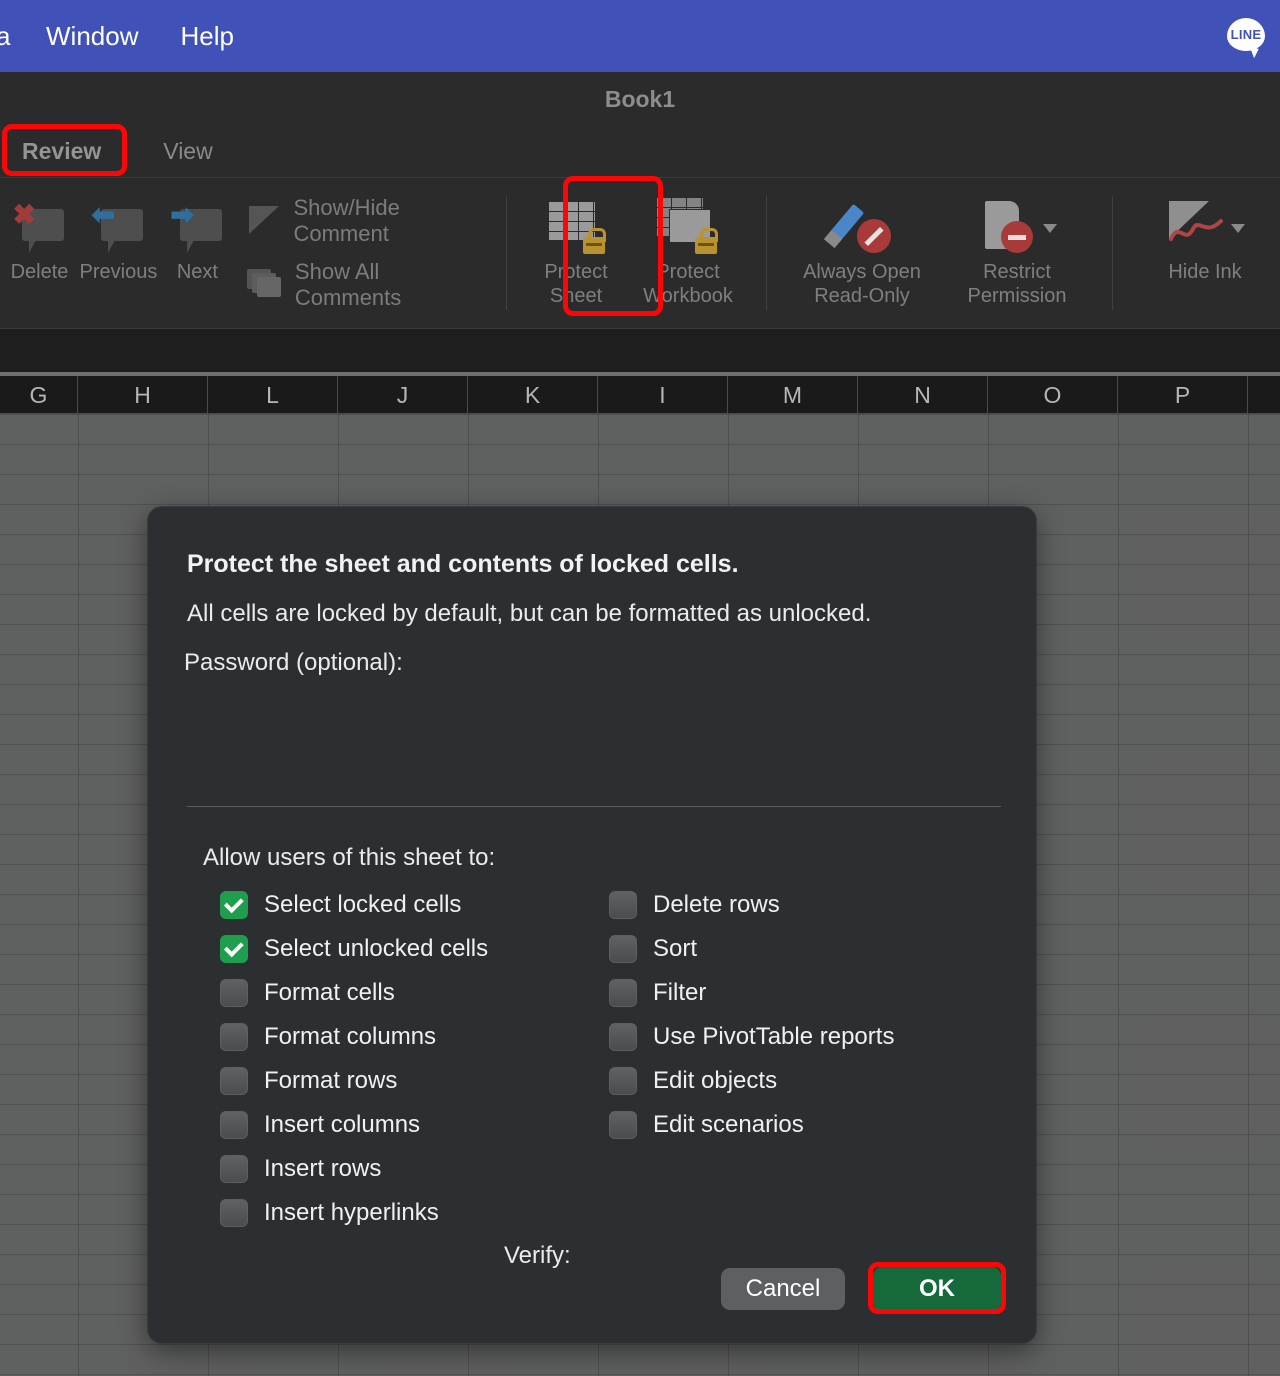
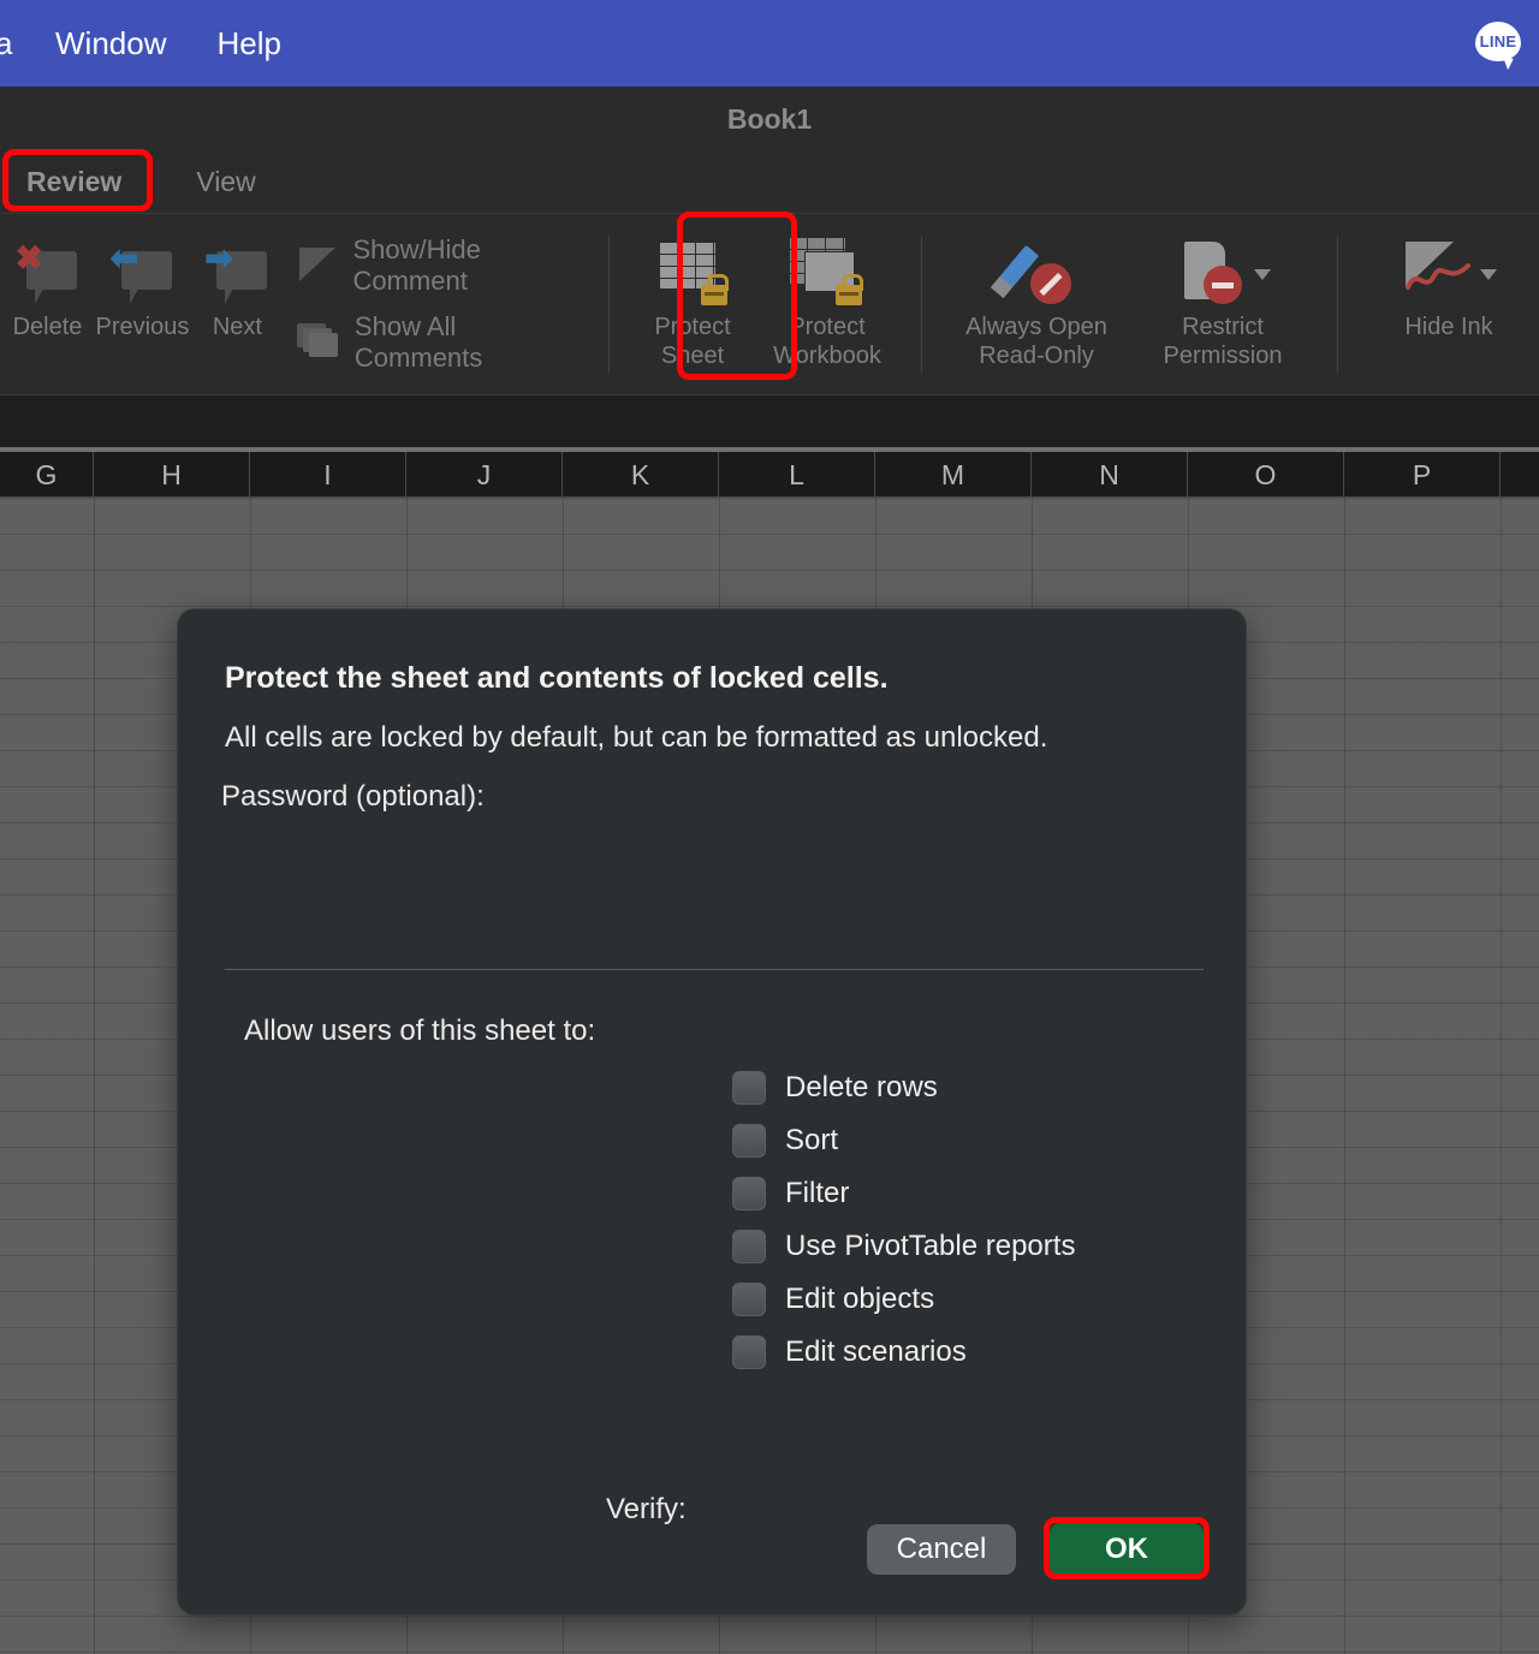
  a
  Window
  Help
  LINE
  Book1
  Review
  View
  ✖
  Delete
  ⬅
  Previous
  ➡
  Next
  Show/Hide Comment
  Show All Comments
  Protect
  Sheet
  Protect
  Workbook
  Always Open
  Read-Only
  Restrict
  Permission
  Hide Ink
  G
  H
- L
+ I
  J
  K
- I
+ L
  M
  N
  O
  P
  Protect the sheet and contents of locked cells.
  All cells are locked by default, but can be formatted as unlocked.
  Password (optional):
  Verify:
  Allow users of this sheet to:
- Select locked cells
- Select unlocked cells
- Format cells
- Format columns
- Format rows
- Insert columns
- Insert rows
- Insert hyperlinks
  Delete rows
  Sort
  Filter
  Use PivotTable reports
  Edit objects
  Edit scenarios
  Cancel
  OK
